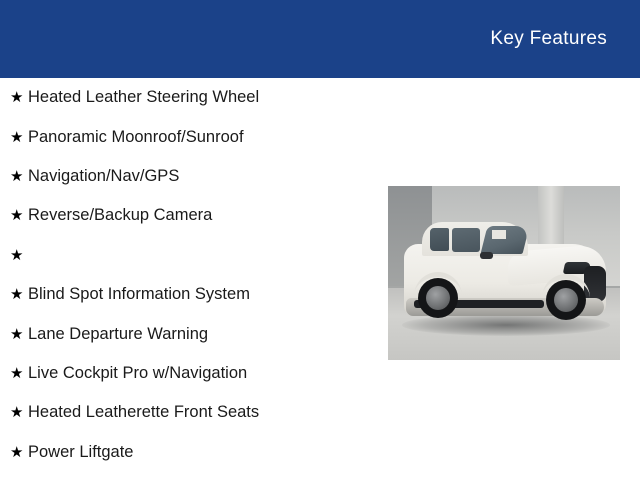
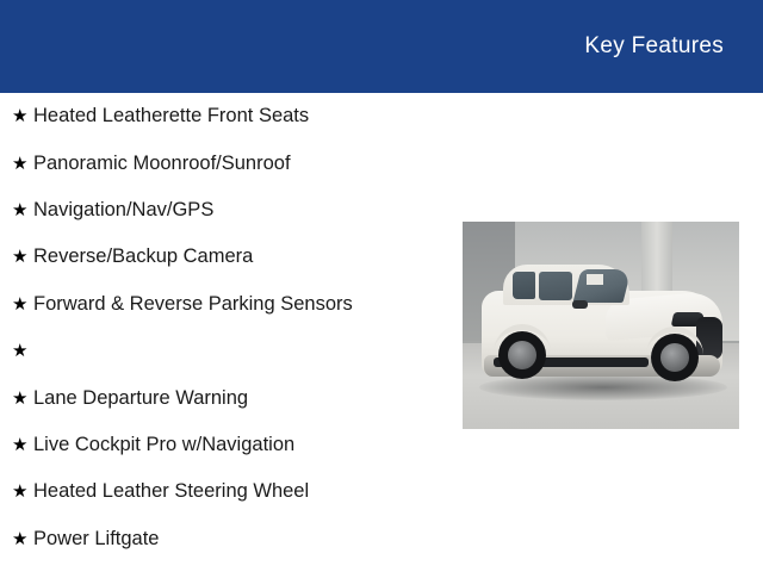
  Key Features
  ★
- Heated Leather Steering Wheel
+ Heated Leatherette Front Seats
  ★
  Panoramic Moonroof/Sunroof
  ★
  Navigation/Nav/GPS
  ★
  Reverse/Backup Camera
  ★
+ Forward & Reverse Parking Sensors
  ★
- Blind Spot Information System
  ★
  Lane Departure Warning
  ★
  Live Cockpit Pro w/Navigation
  ★
- Heated Leatherette Front Seats
+ Heated Leather Steering Wheel
  ★
  Power Liftgate
